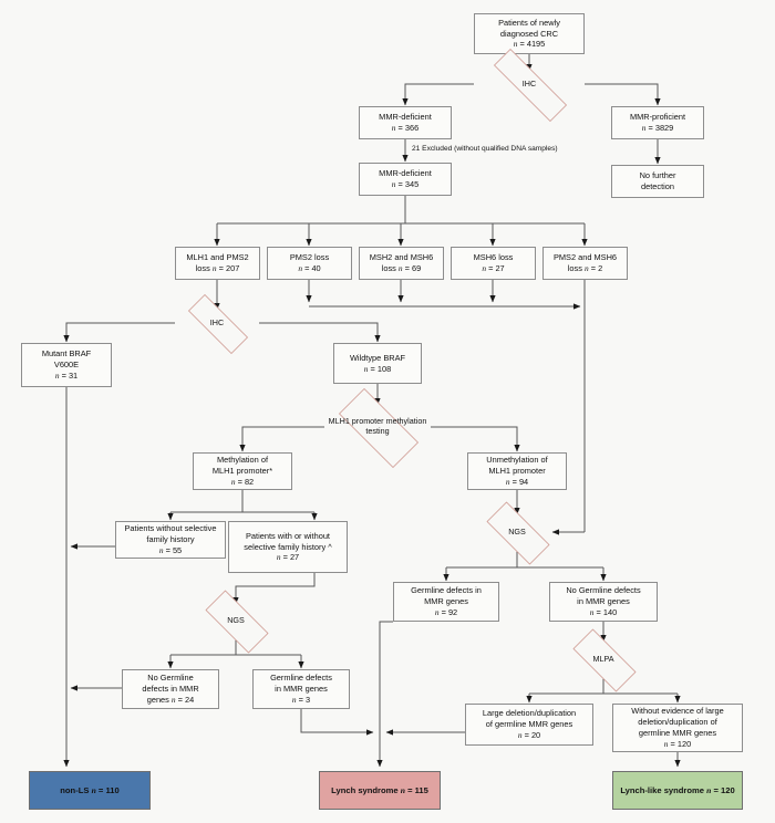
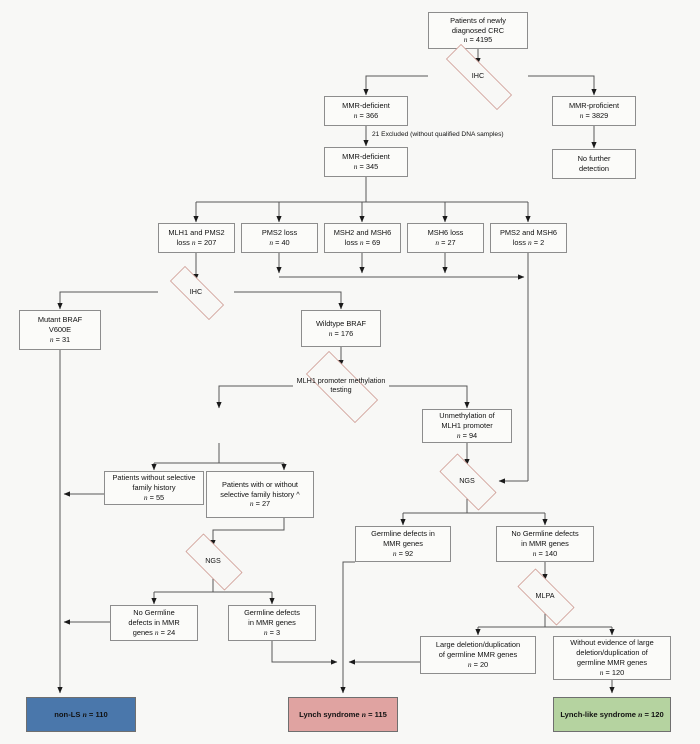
  Patients of newly
  diagnosed CRC
  n = 4195
  IHC
  MMR-deficient
  n = 366
  MMR-proficient
  n = 3829
  No further
  detection
  MMR-deficient
  n = 345
  MLH1 and PMS2
  loss n = 207
  PMS2 loss
  n = 40
  MSH2 and MSH6
  loss n = 69
  MSH6 loss
  n = 27
  PMS2 and MSH6
  loss n = 2
  IHC
  Mutant BRAF
  V600E
  n = 31
  Wildtype BRAF
- n = 108
+ n = 176
  MLH1 promoter methylation testing
- Methylation of
- MLH1 promoter*
- n = 82
  Unmethylation of
  MLH1 promoter
  n = 94
  Patients without selective
  family history
  n = 55
  Patients with or without
  selective family history ^
  n = 27
  NGS
  No Germline
  defects in MMR
  genes n = 24
  Germline defects
  in MMR genes
  n = 3
  NGS
  Germline defects in
  MMR genes
  n = 92
  No Germline defects
  in MMR genes
  n = 140
  MLPA
  Large deletion/duplication
  of germline MMR genes
  n = 20
  Without evidence of large
  deletion/duplication of
  germline MMR genes
  n = 120
  non-LS n = 110
  Lynch syndrome n = 115
  Lynch-like syndrome n = 120
